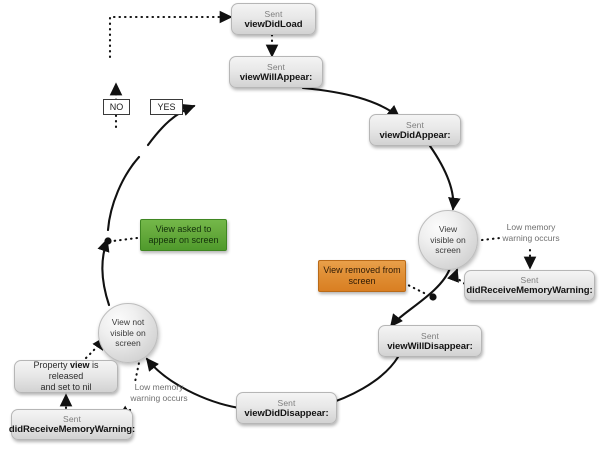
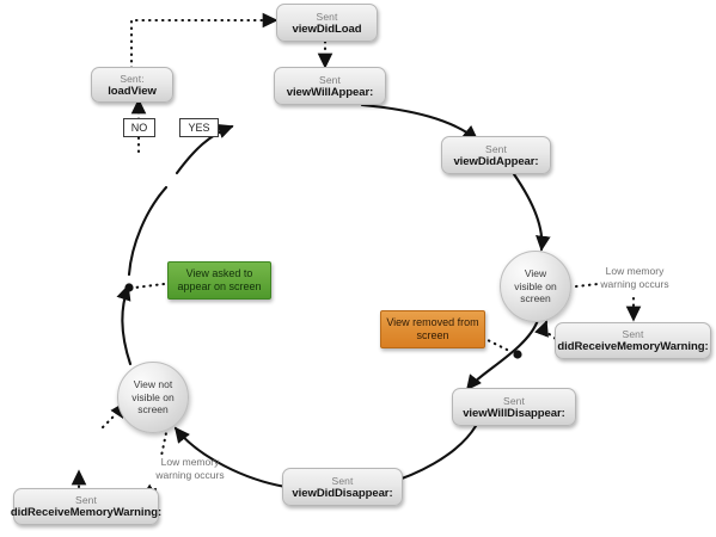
  Sent
  viewDidLoad
  Sent
  viewWillAppear:
  Sent
  viewDidAppear:
+ Sent:
+ loadView
  NO
  YES
  View asked to
  appear on screen
  View
  visible on
  screen
  Low memory
  warning occurs
  Sent
  didReceiveMemoryWarning:
  View removed from
  screen
  Sent
  viewWillDisappear:
  Sent
  viewDidDisappear:
  View not
  visible on
  screen
  Low memory
  warning occurs
- Property view is released
- and set to nil
  Sent
  didReceiveMemoryWarning:
